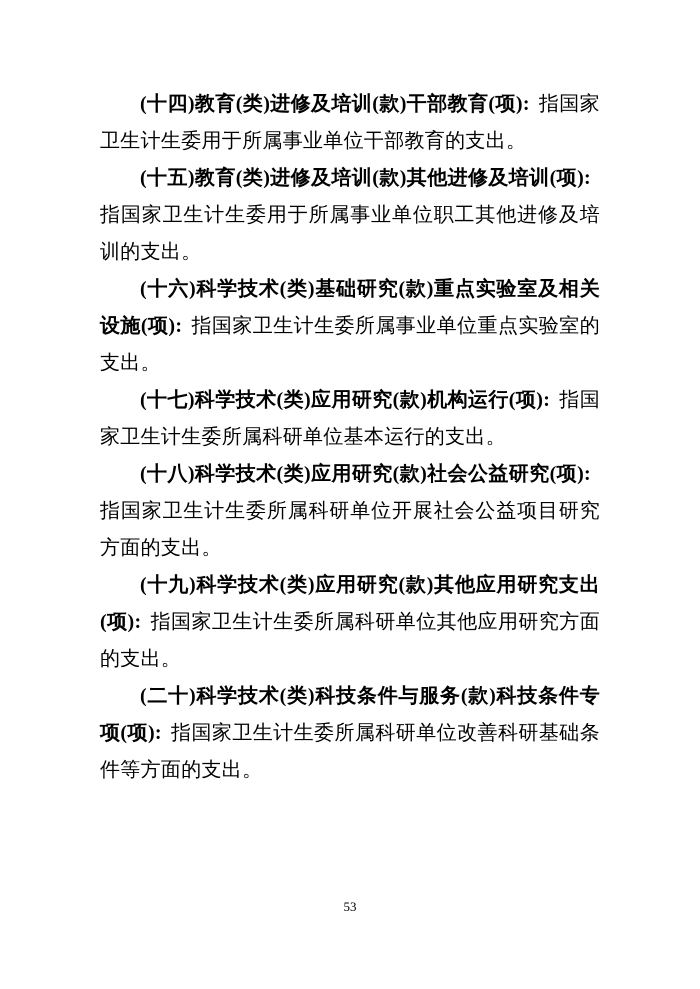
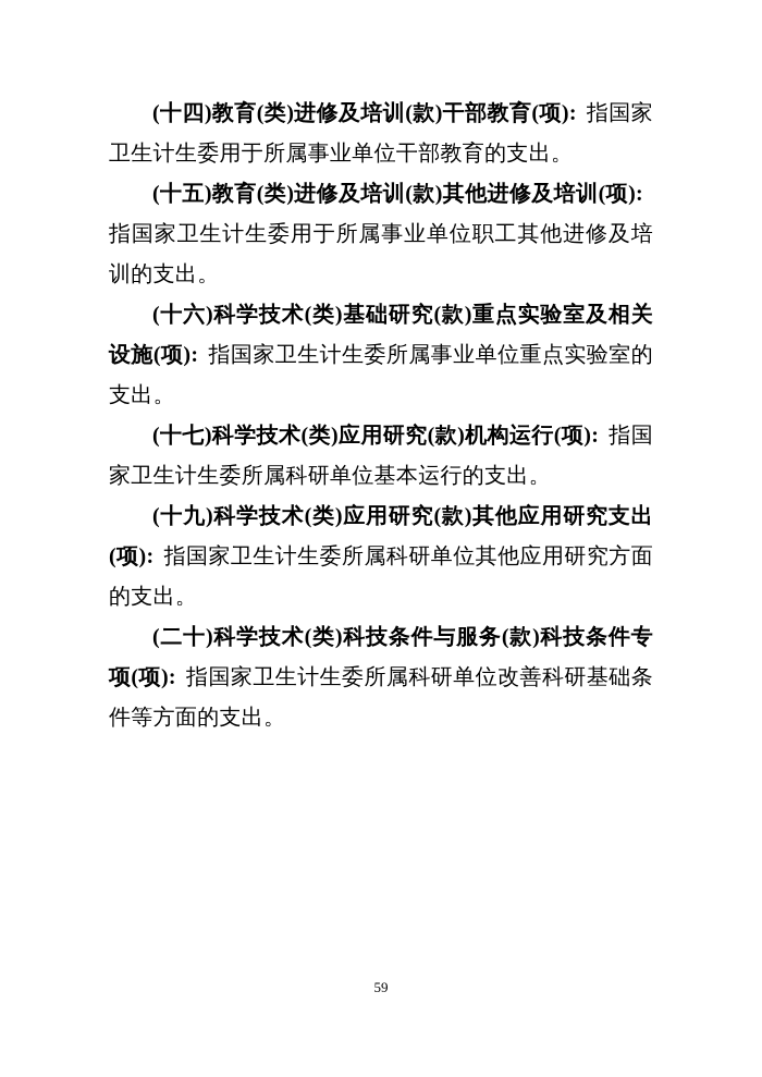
  (十四)教育(类)进修及培训(款)干部教育(项): 指国家卫生计生委用于所属事业单位干部教育的支出。
  (十五)教育(类)进修及培训(款)其他进修及培训(项):指国家卫生计生委用于所属事业单位职工其他进修及培训的支出。
  (十六)科学技术(类)基础研究(款)重点实验室及相关设施(项): 指国家卫生计生委所属事业单位重点实验室的支出。
  (十七)科学技术(类)应用研究(款)机构运行(项): 指国家卫生计生委所属科研单位基本运行的支出。
- (十八)科学技术(类)应用研究(款)社会公益研究(项):指国家卫生计生委所属科研单位开展社会公益项目研究方面的支出。
  (十九)科学技术(类)应用研究(款)其他应用研究支出(项): 指国家卫生计生委所属科研单位其他应用研究方面的支出。
  (二十)科学技术(类)科技条件与服务(款)科技条件专项(项): 指国家卫生计生委所属科研单位改善科研基础条件等方面的支出。
- 53
+ 59
